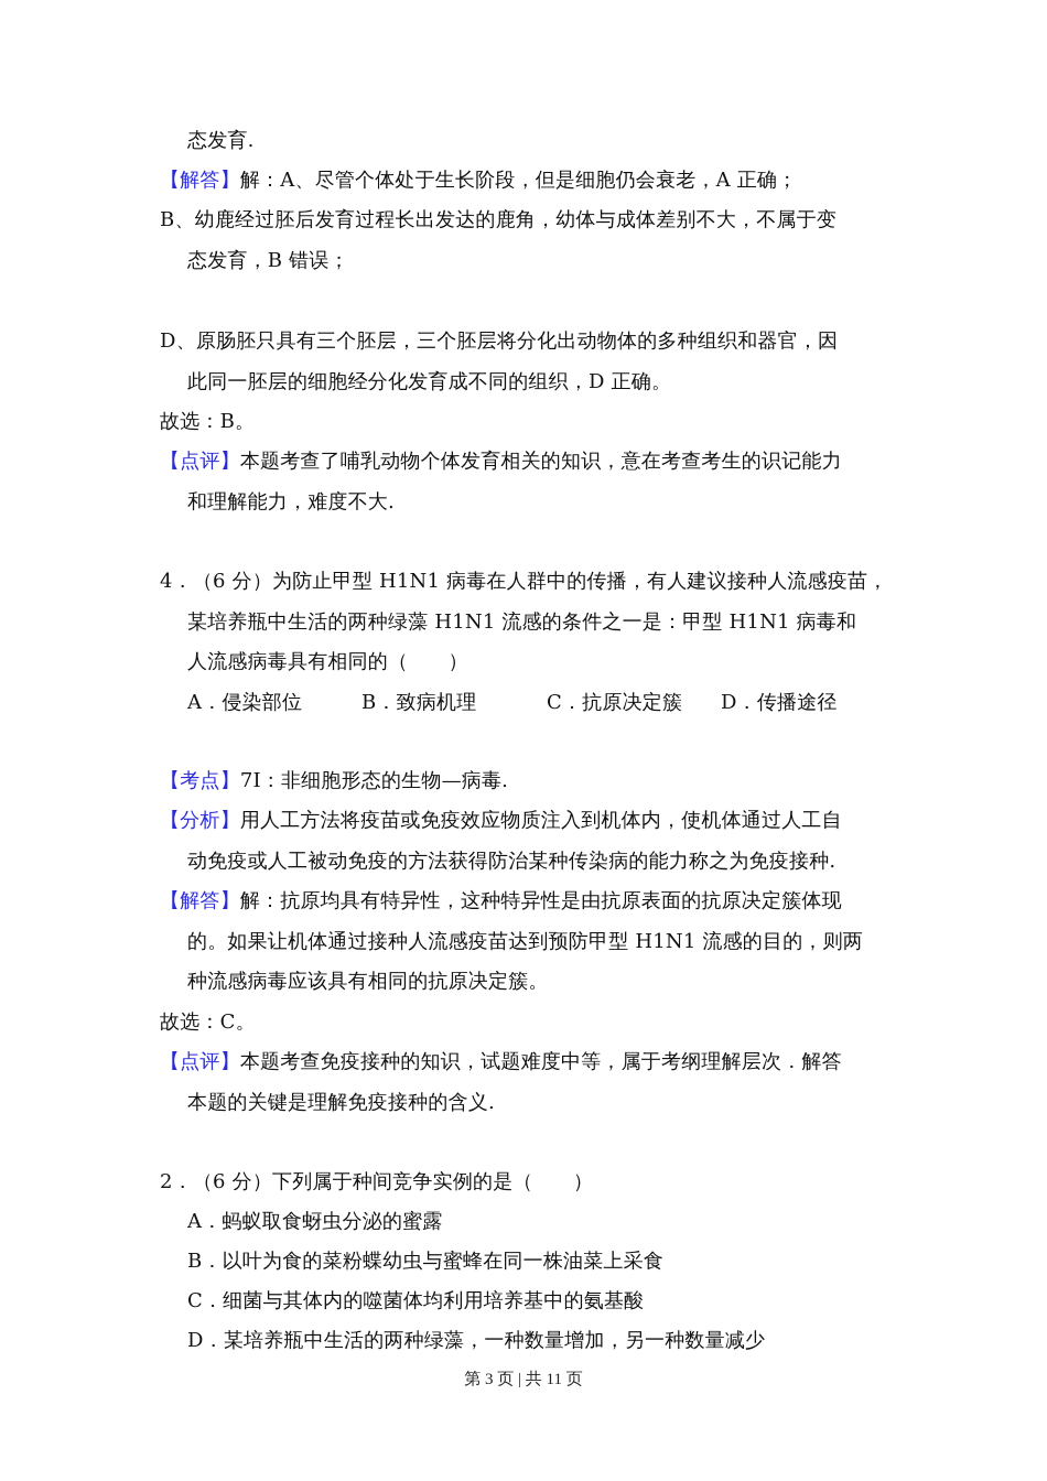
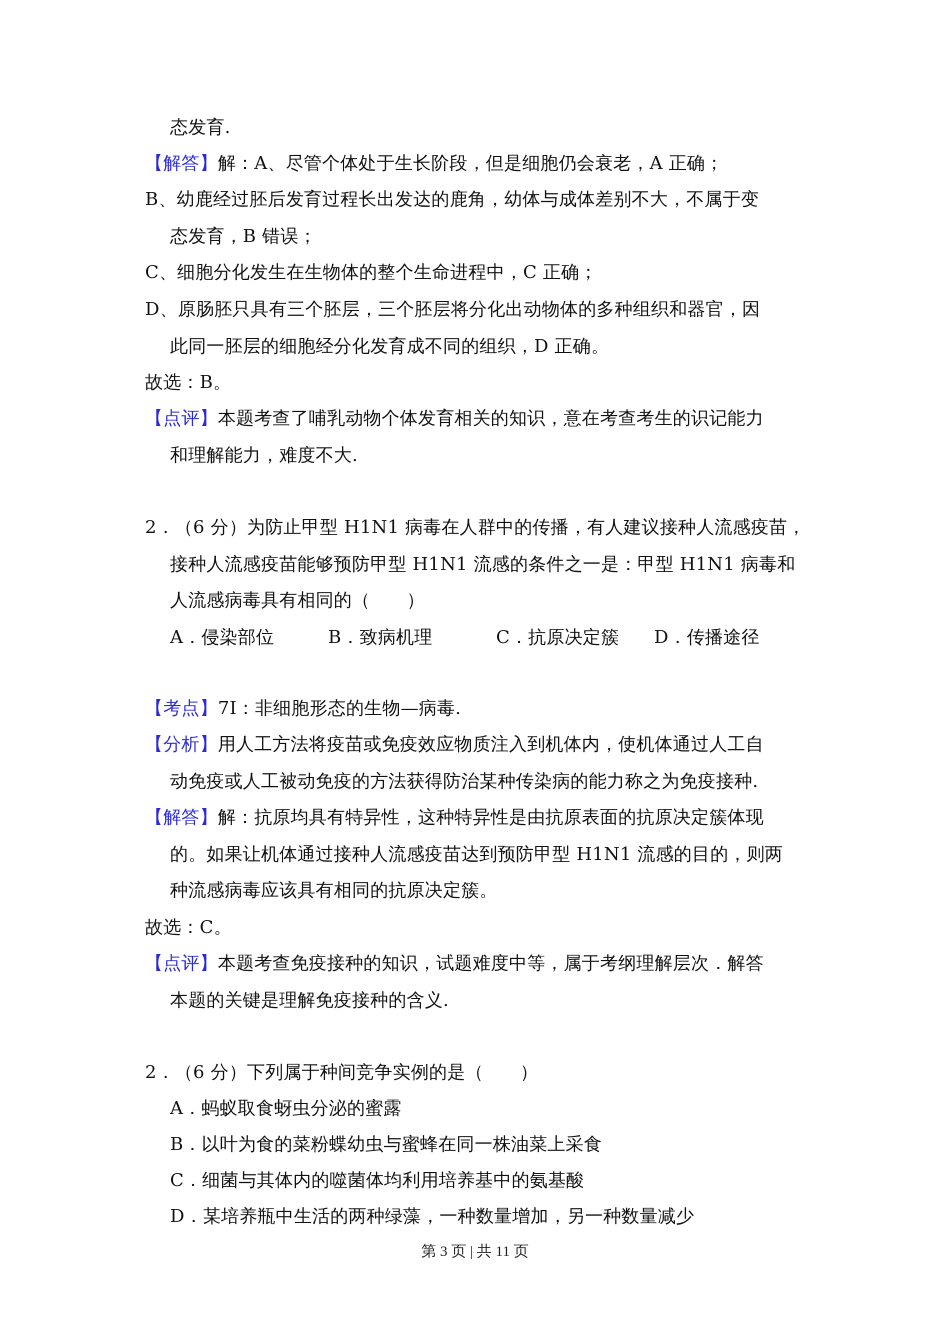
  态发育.
  【解答】解：A、尽管个体处于生长阶段，但是细胞仍会衰老，A 正确；
  B、幼鹿经过胚后发育过程长出发达的鹿角，幼体与成体差别不大，不属于变
  态发育，B 错误；
+ C、细胞分化发生在生物体的整个生命进程中，C 正确；
  D、原肠胚只具有三个胚层，三个胚层将分化出动物体的多种组织和器官，因
  此同一胚层的细胞经分化发育成不同的组织，D 正确。
  故选：B。
  【点评】本题考查了哺乳动物个体发育相关的知识，意在考查考生的识记能力
  和理解能力，难度不大.
- 4．（6 分）为防止甲型 H1N1 病毒在人群中的传播，有人建议接种人流感疫苗，
+ 2．（6 分）为防止甲型 H1N1 病毒在人群中的传播，有人建议接种人流感疫苗，
- 某培养瓶中生活的两种绿藻 H1N1 流感的条件之一是：甲型 H1N1 病毒和
+ 接种人流感疫苗能够预防甲型 H1N1 流感的条件之一是：甲型 H1N1 病毒和
  人流感病毒具有相同的（ ）
  A．侵染部位 B．致病机理 C．抗原决定簇 D．传播途径
  【考点】7I：非细胞形态的生物—病毒.
  【分析】用人工方法将疫苗或免疫效应物质注入到机体内，使机体通过人工自
  动免疫或人工被动免疫的方法获得防治某种传染病的能力称之为免疫接种.
  【解答】解：抗原均具有特异性，这种特异性是由抗原表面的抗原决定簇体现
  的。如果让机体通过接种人流感疫苗达到预防甲型 H1N1 流感的目的，则两
  种流感病毒应该具有相同的抗原决定簇。
  故选：C。
  【点评】本题考查免疫接种的知识，试题难度中等，属于考纲理解层次．解答
  本题的关键是理解免疫接种的含义.
  2．（6 分）下列属于种间竞争实例的是（ ）
  A．蚂蚁取食蚜虫分泌的蜜露
  B．以叶为食的菜粉蝶幼虫与蜜蜂在同一株油菜上采食
  C．细菌与其体内的噬菌体均利用培养基中的氨基酸
  D．某培养瓶中生活的两种绿藻，一种数量增加，另一种数量减少
  第 3 页 | 共 11 页
